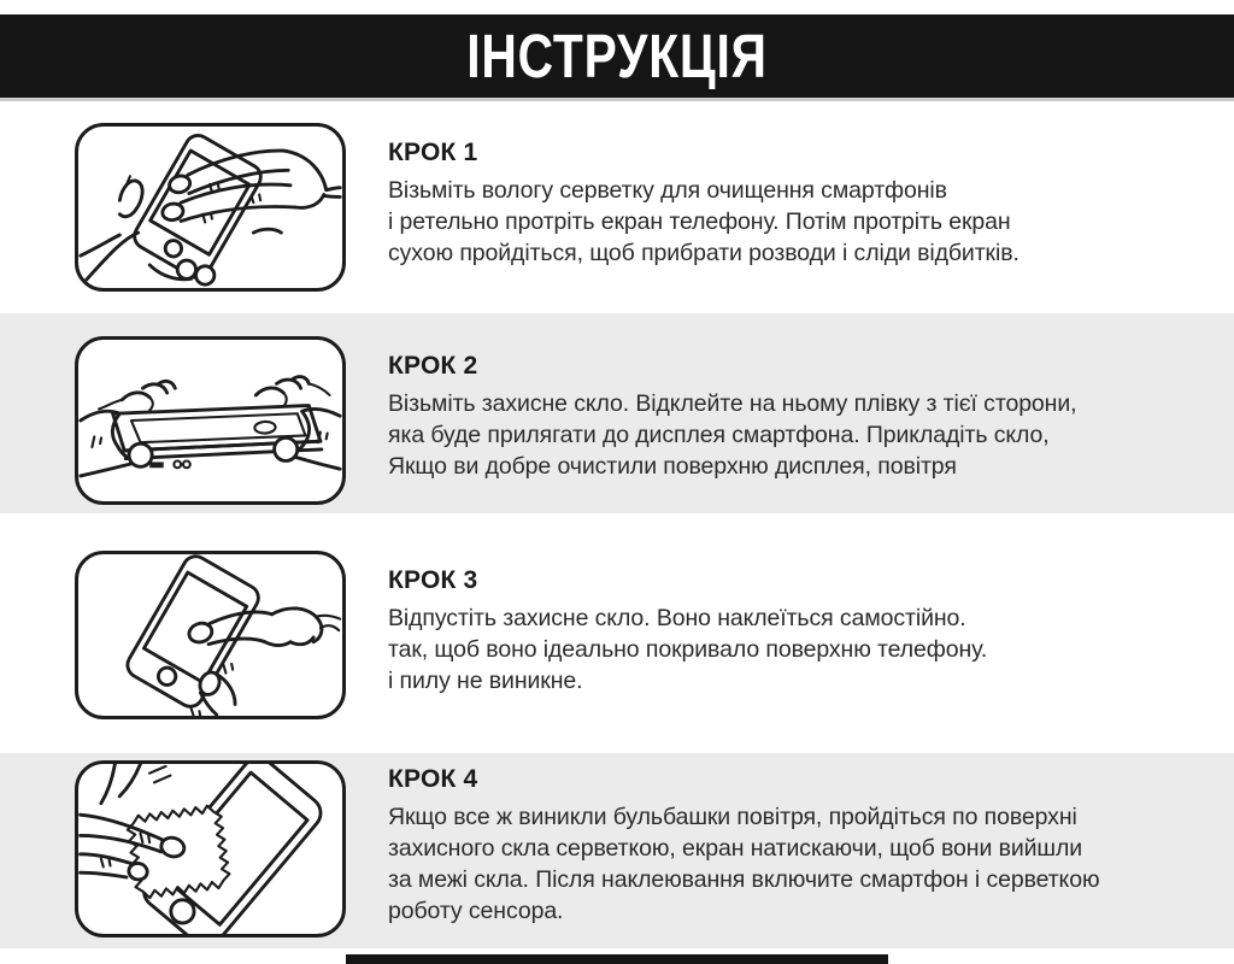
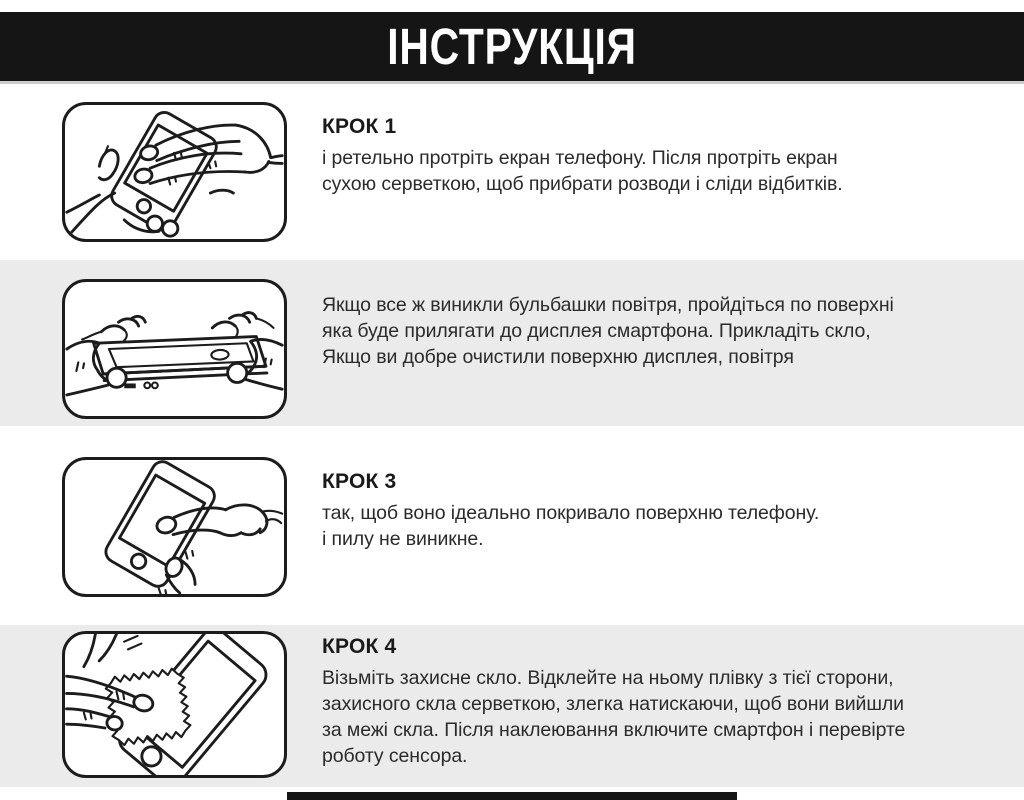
  ІНСТРУКЦІЯ
  КРОК 1
- Візьміть вологу серветку для очищення смартфонів
- і ретельно протріть екран телефону. Потім протріть екран
+ і ретельно протріть екран телефону. Після протріть екран
- сухою пройдіться, щоб прибрати розводи і сліди відбитків.
+ сухою серветкою, щоб прибрати розводи і сліди відбитків.
- КРОК 2
- Візьміть захисне скло. Відклейте на ньому плівку з тієї сторони,
+ Якщо все ж виникли бульбашки повітря, пройдіться по поверхні
  яка буде прилягати до дисплея смартфона. Прикладіть скло,
  Якщо ви добре очистили поверхню дисплея, повітря
  КРОК 3
- Відпустіть захисне скло. Воно наклеїться самостійно.
  так, щоб воно ідеально покривало поверхню телефону.
  і пилу не виникне.
  КРОК 4
- Якщо все ж виникли бульбашки повітря, пройдіться по поверхні
+ Візьміть захисне скло. Відклейте на ньому плівку з тієї сторони,
- захисного скла серветкою, екран натискаючи, щоб вони вийшли
+ захисного скла серветкою, злегка натискаючи, щоб вони вийшли
- за межі скла. Після наклеювання включите смартфон і серветкою
+ за межі скла. Після наклеювання включите смартфон і перевірте
  роботу сенсора.
